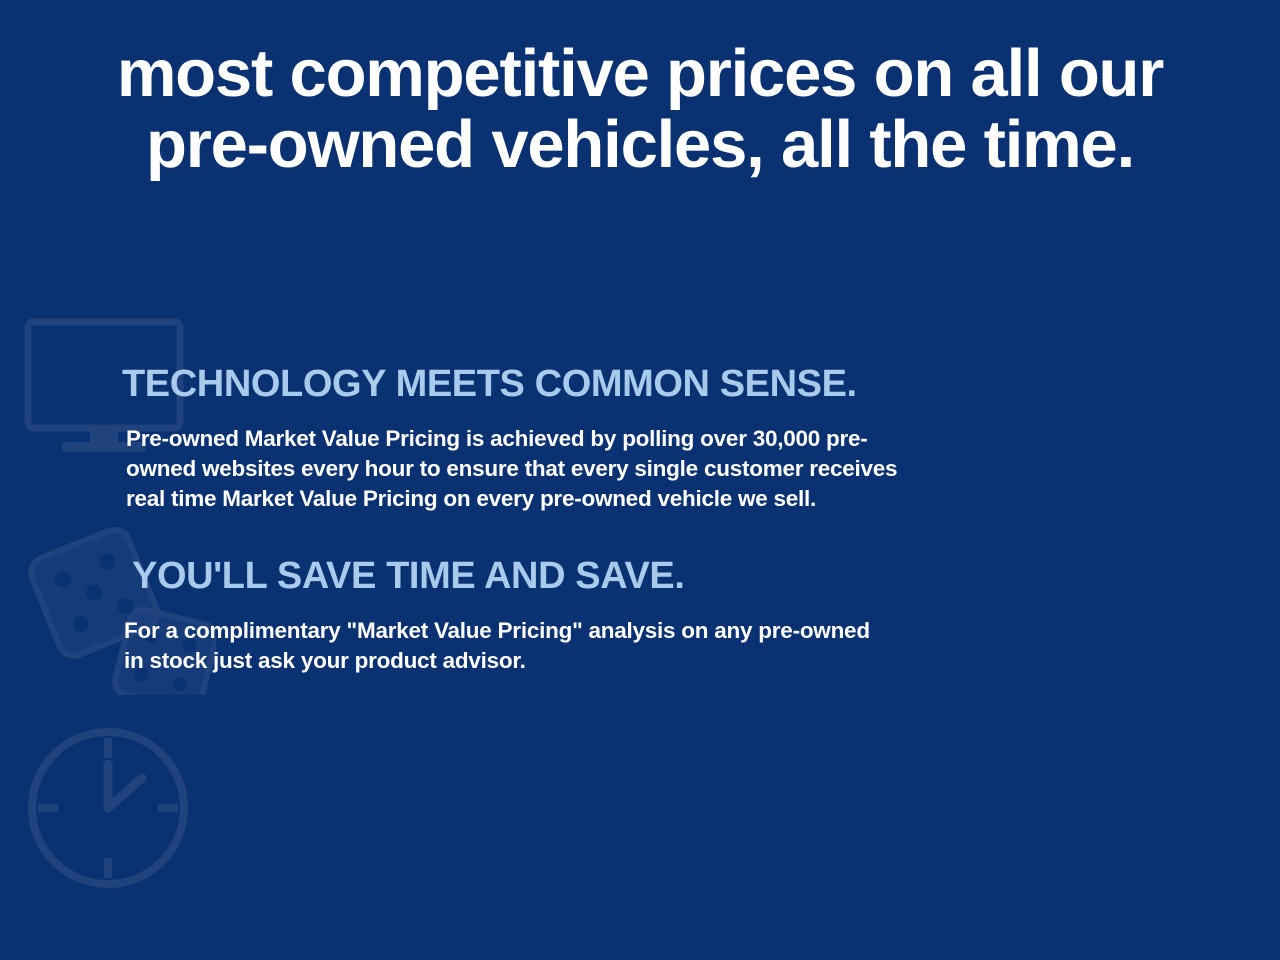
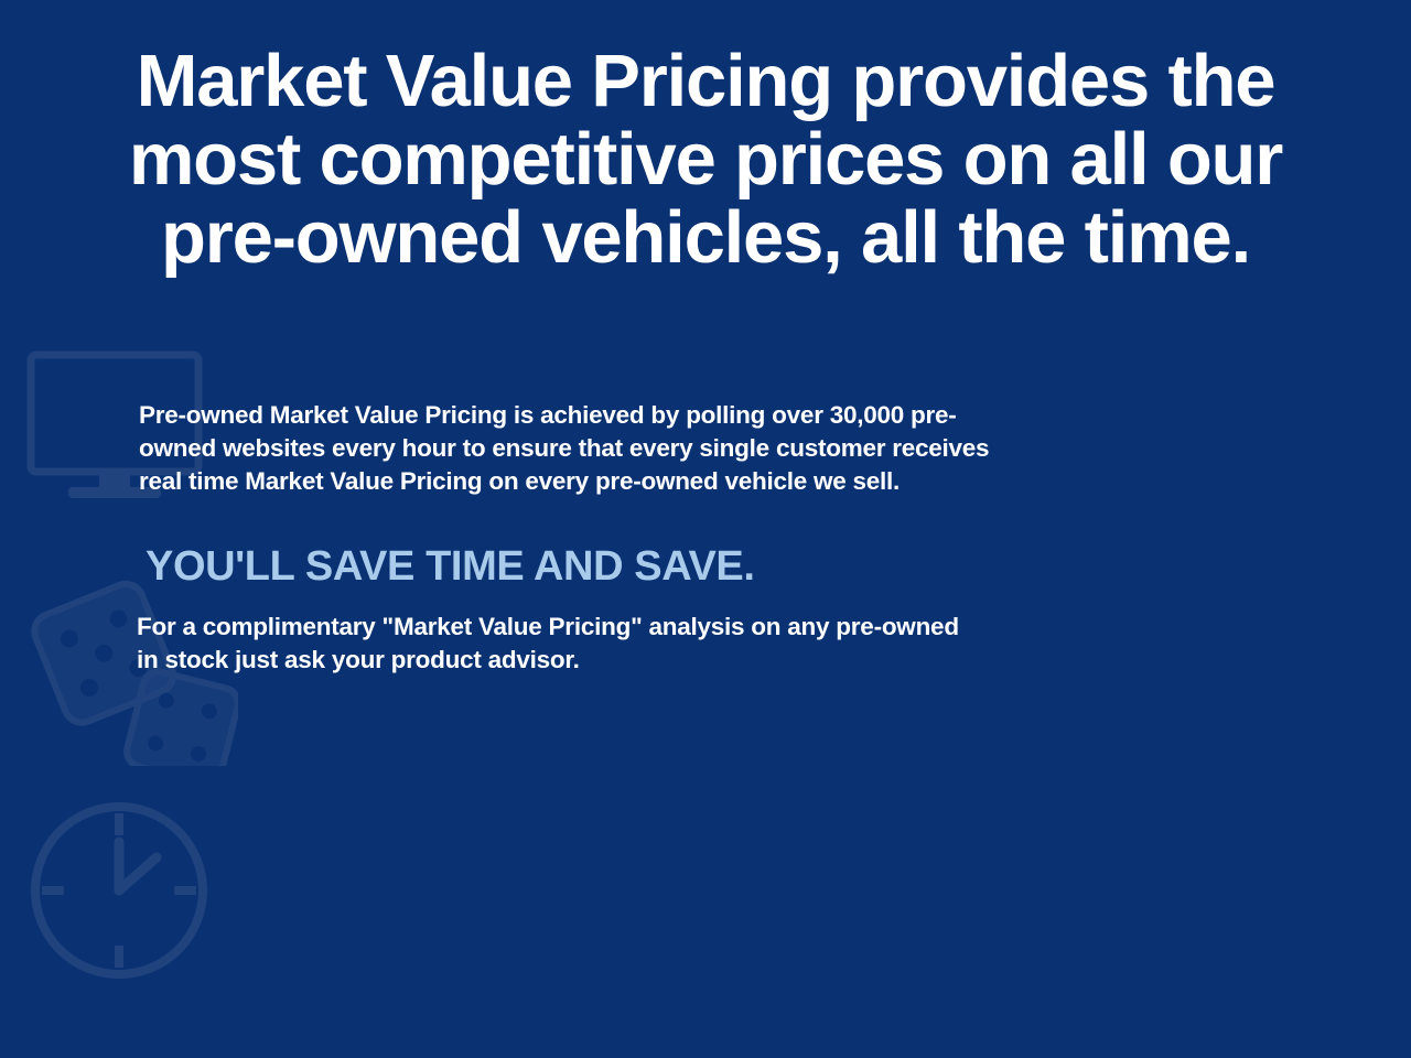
+ Market Value Pricing provides the
  most competitive prices on all our
  pre-owned vehicles, all the time.
- TECHNOLOGY MEETS COMMON SENSE.
  Pre-owned Market Value Pricing is achieved by polling over 30,000 pre-
  owned websites every hour to ensure that every single customer receives
  real time Market Value Pricing on every pre-owned vehicle we sell.
  YOU'LL SAVE TIME AND SAVE.
  For a complimentary "Market Value Pricing" analysis on any pre-owned
  in stock just ask your product advisor.
